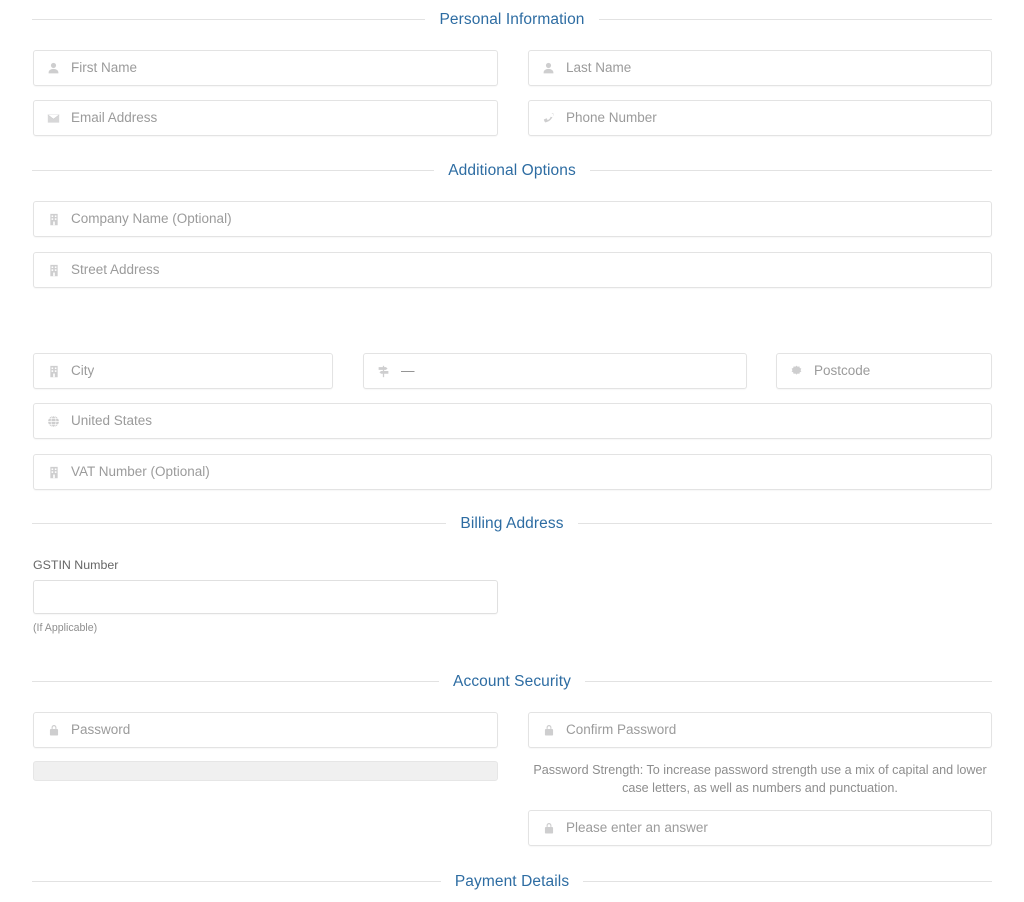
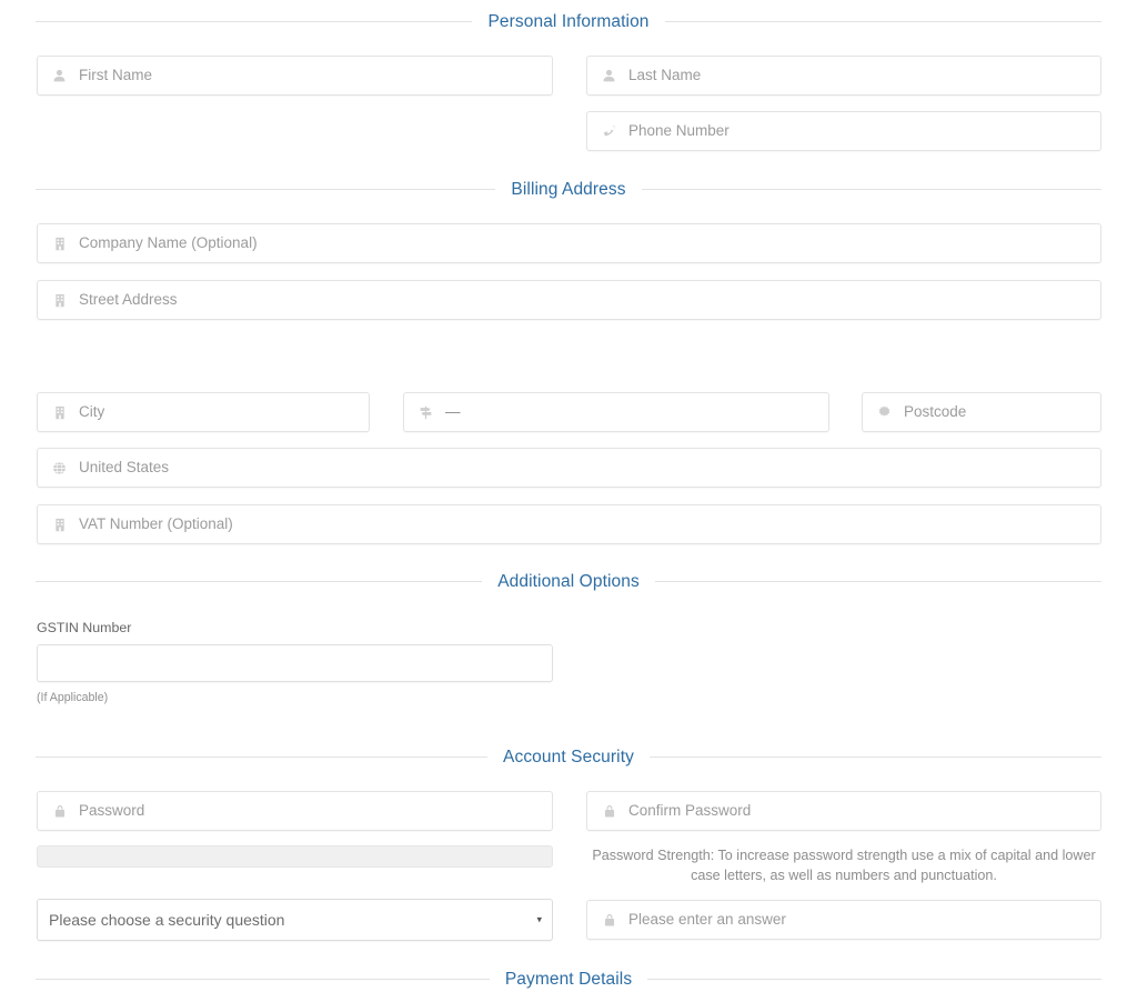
  Personal Information
  First Name
  Last Name
- Email Address
  Phone Number
- Additional Options
+ Billing Address
  Company Name (Optional)
  Street Address
  City
  —
  Postcode
  United States
  VAT Number (Optional)
- Billing Address
+ Additional Options
  GSTIN Number
  (If Applicable)
  Account Security
  Password
  Confirm Password
  Password Strength: To increase password strength use a mix of capital and lower case letters, as well as numbers and punctuation.
+ Please choose a security question
+ ▾
  Please enter an answer
  Payment Details
